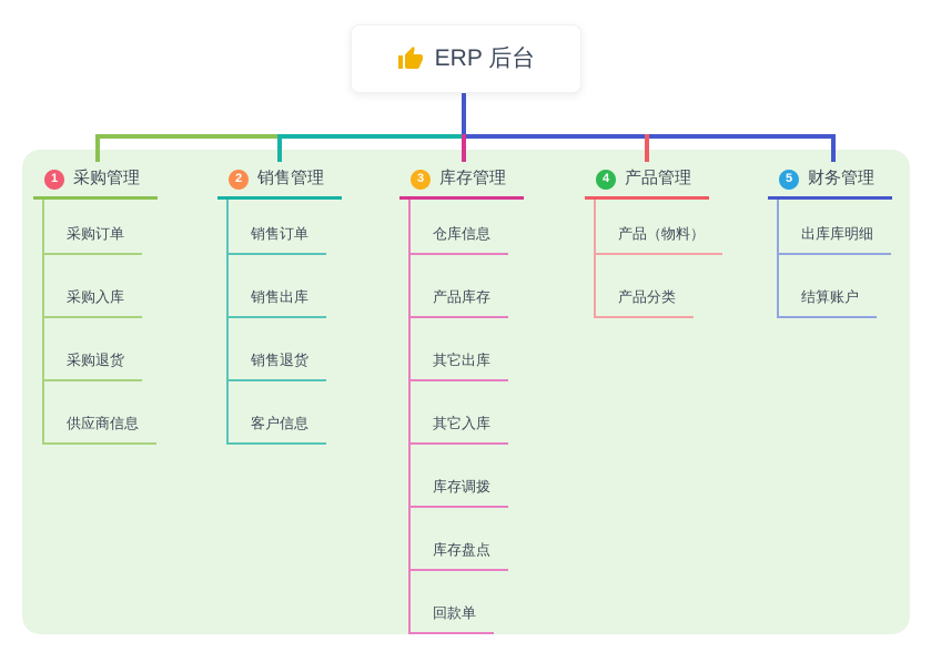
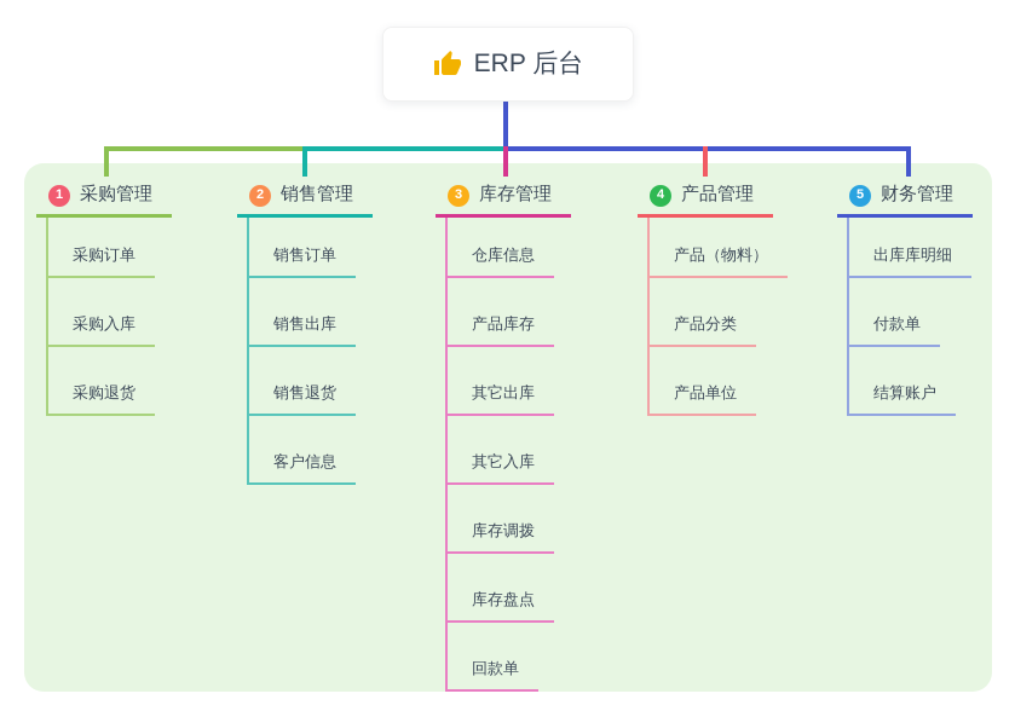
  ERP 后台
  1
  采购管理
  采购订单
  采购入库
  采购退货
- 供应商信息
  2
  销售管理
  销售订单
  销售出库
  销售退货
  客户信息
  3
  库存管理
  仓库信息
  产品库存
  其它出库
  其它入库
  库存调拨
  库存盘点
  回款单
  4
  产品管理
  产品（物料）
  产品分类
+ 产品单位
  5
  财务管理
  出库库明细
+ 付款单
  结算账户
